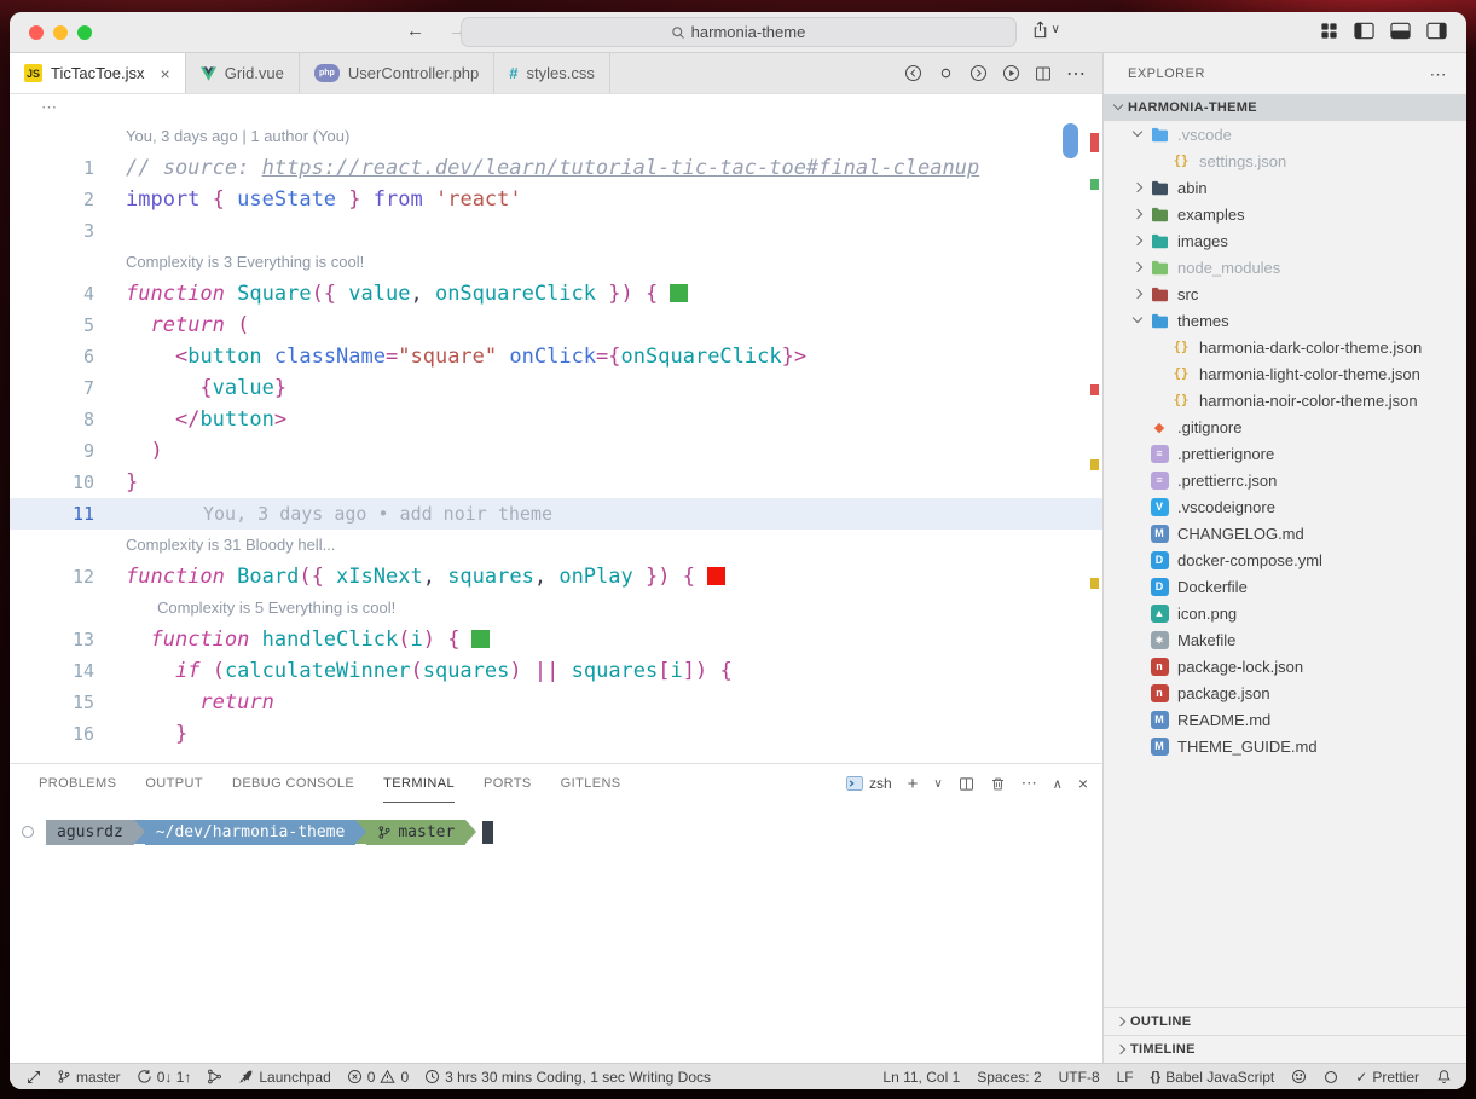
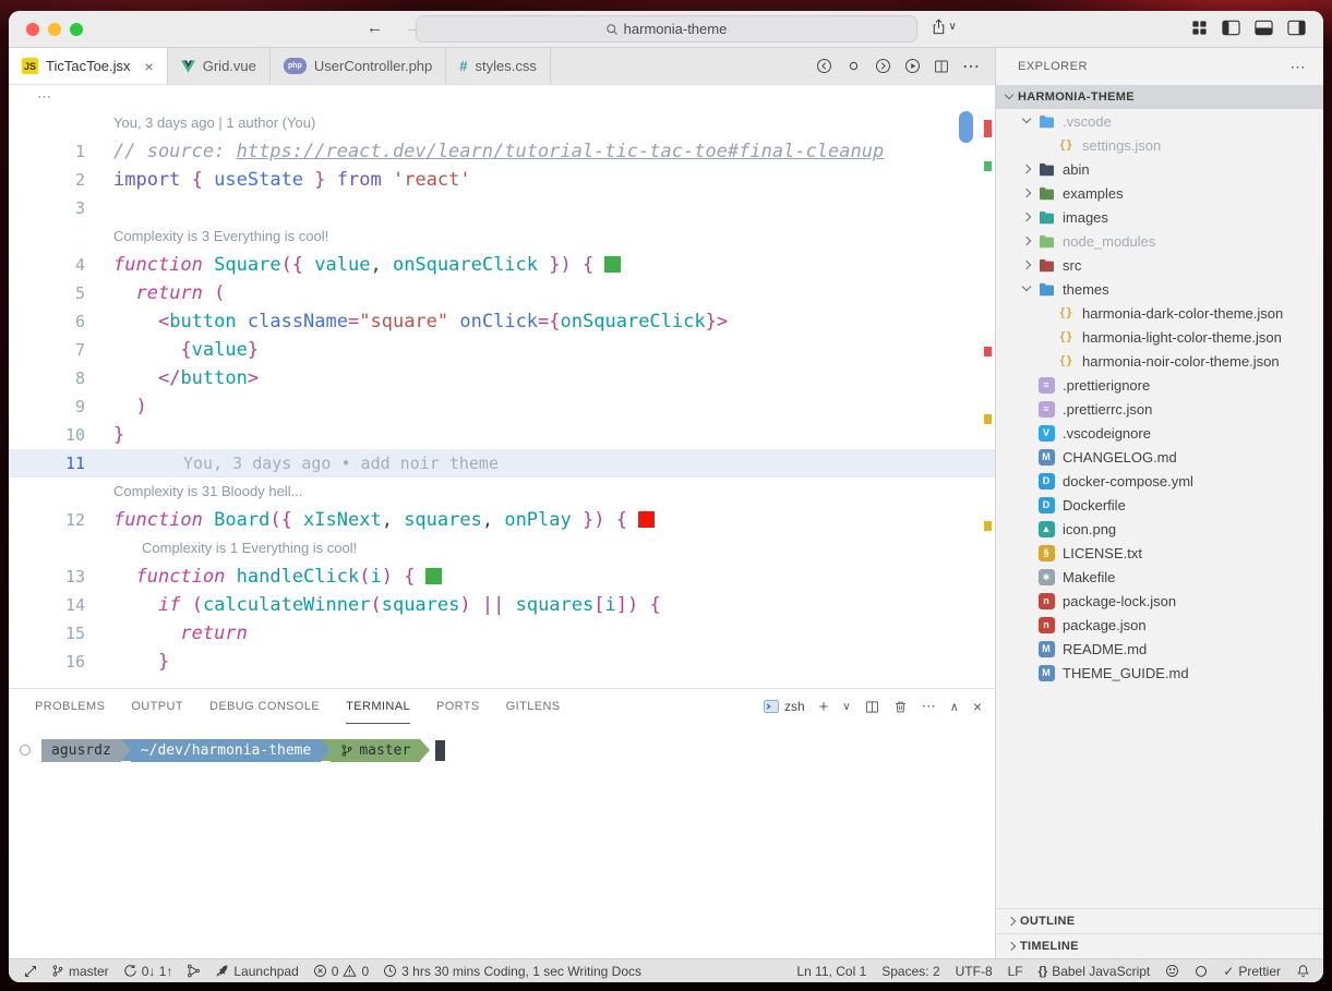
  ←
  →
  harmonia-theme
  ∨
  JS
  TicTacToe.jsx
  ×
  Grid.vue
  UserController.php
  #
  styles.css
  ⋯
  ⋯
  You, 3 days ago | 1 author (You)
  1
  // source: https://react.dev/learn/tutorial-tic-tac-toe#final-cleanup
  2
  import { useState } from 'react'
  3
  Complexity is 3 Everything is cool!
  4
  function Square({ value, onSquareClick }) {
  5
  return (
  6
  <button className="square" onClick={onSquareClick}>
  7
  {value}
  8
  </button>
  9
  )
  10
  }
  11
  You, 3 days ago • add noir theme
  Complexity is 31 Bloody hell...
  12
  function Board({ xIsNext, squares, onPlay }) {
- Complexity is 5 Everything is cool!
+ Complexity is 1 Everything is cool!
  13
  function handleClick(i) {
  14
  if (calculateWinner(squares) || squares[i]) {
  15
  return
  16
  }
  PROBLEMS
  OUTPUT
  DEBUG CONSOLE
  TERMINAL
  PORTS
  GITLENS
  zsh
  +
  ∨
  ⋯
  ∧
  ×
  agusrdz
  ~/dev/harmonia-theme
  master
  EXPLORER
  ⋯
  HARMONIA-THEME
  .vscode
  {}
  settings.json
  abin
  examples
  images
  node_modules
  src
  themes
  {}
  harmonia-dark-color-theme.json
  {}
  harmonia-light-color-theme.json
  {}
  harmonia-noir-color-theme.json
- ◆
- .gitignore
  ≡
  .prettierignore
  ≡
  .prettierrc.json
  V
  .vscodeignore
  M
  CHANGELOG.md
  D
  docker-compose.yml
  D
  Dockerfile
  ▲
  icon.png
+ §
+ LICENSE.txt
  ∗
  Makefile
  n
  package-lock.json
  n
  package.json
  M
  README.md
  M
  THEME_GUIDE.md
  OUTLINE
  TIMELINE
  master
  0↓ 1↑
  Launchpad
  0
  0
  3 hrs 30 mins Coding, 1 sec Writing Docs
  Ln 11, Col 1
  Spaces: 2
  UTF-8
  LF
  {}
  Babel JavaScript
  ✓
  Prettier
